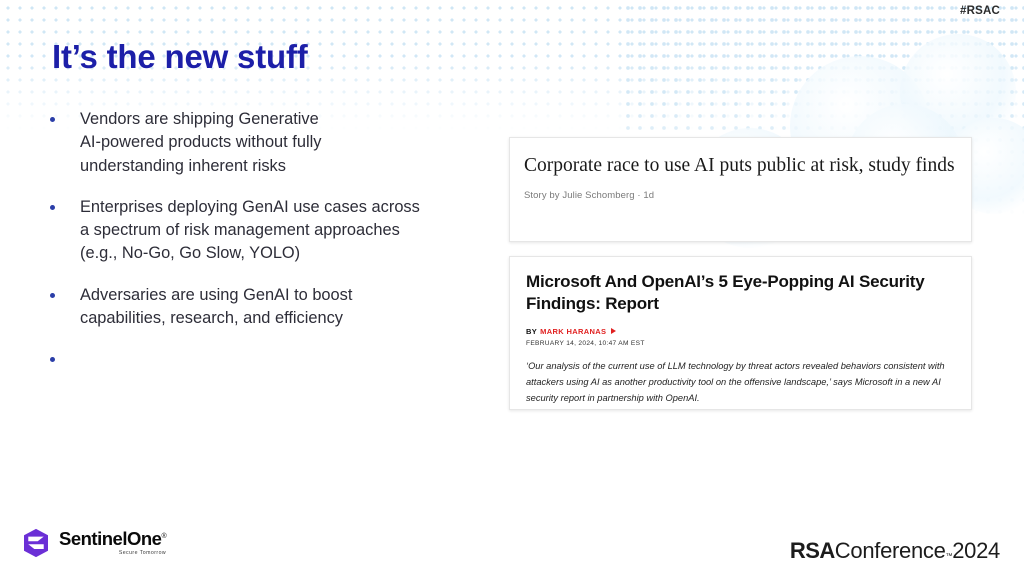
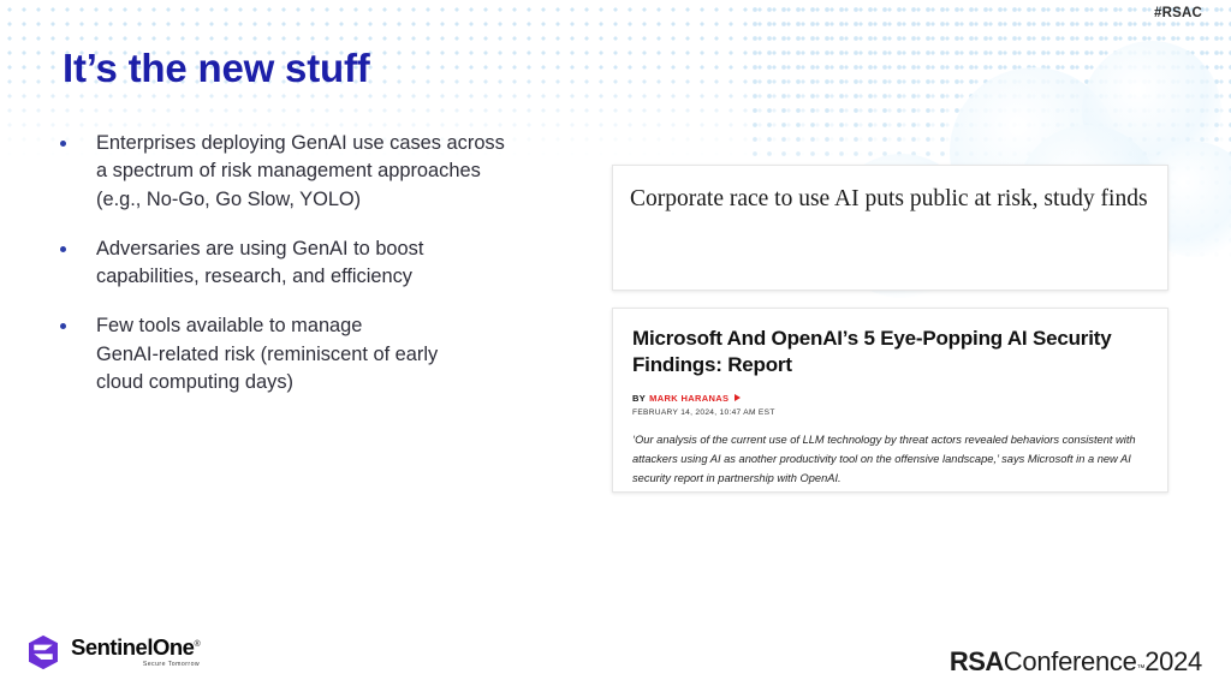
  #RSAC
  It’s the new stuff
- Vendors are shipping Generative
- AI-powered products without fully
- understanding inherent risks
  Enterprises deploying GenAI use cases across
  a spectrum of risk management approaches
  (e.g., No-Go, Go Slow, YOLO)
  Adversaries are using GenAI to boost
  capabilities, research, and efficiency
+ Few tools available to manage
+ GenAI-related risk (reminiscent of early
+ cloud computing days)
  Corporate race to use AI puts public at risk, study finds
- Story by Julie Schomberg · 1d
  Microsoft And OpenAI’s 5 Eye-Popping AI Security Findings: Report
  BY
  MARK HARANAS
  ‘Our analysis of the current use of LLM technology by threat actors revealed behaviors consistent with attackers using AI as another productivity tool on the offensive landscape,’ says Microsoft in a new AI security report in partnership with OpenAI.
  SentinelOne
  RSA
  Conference
  2024
